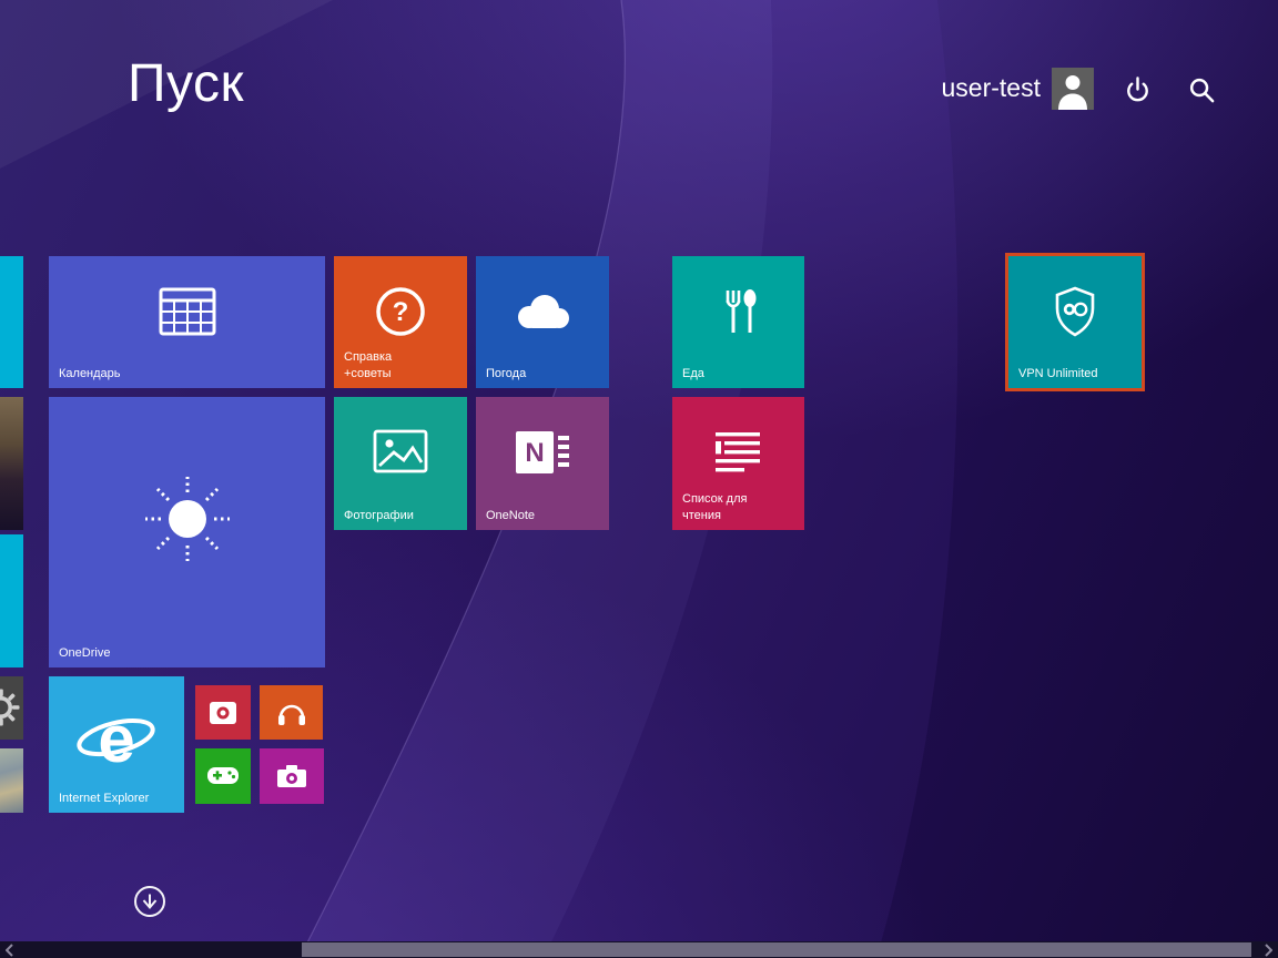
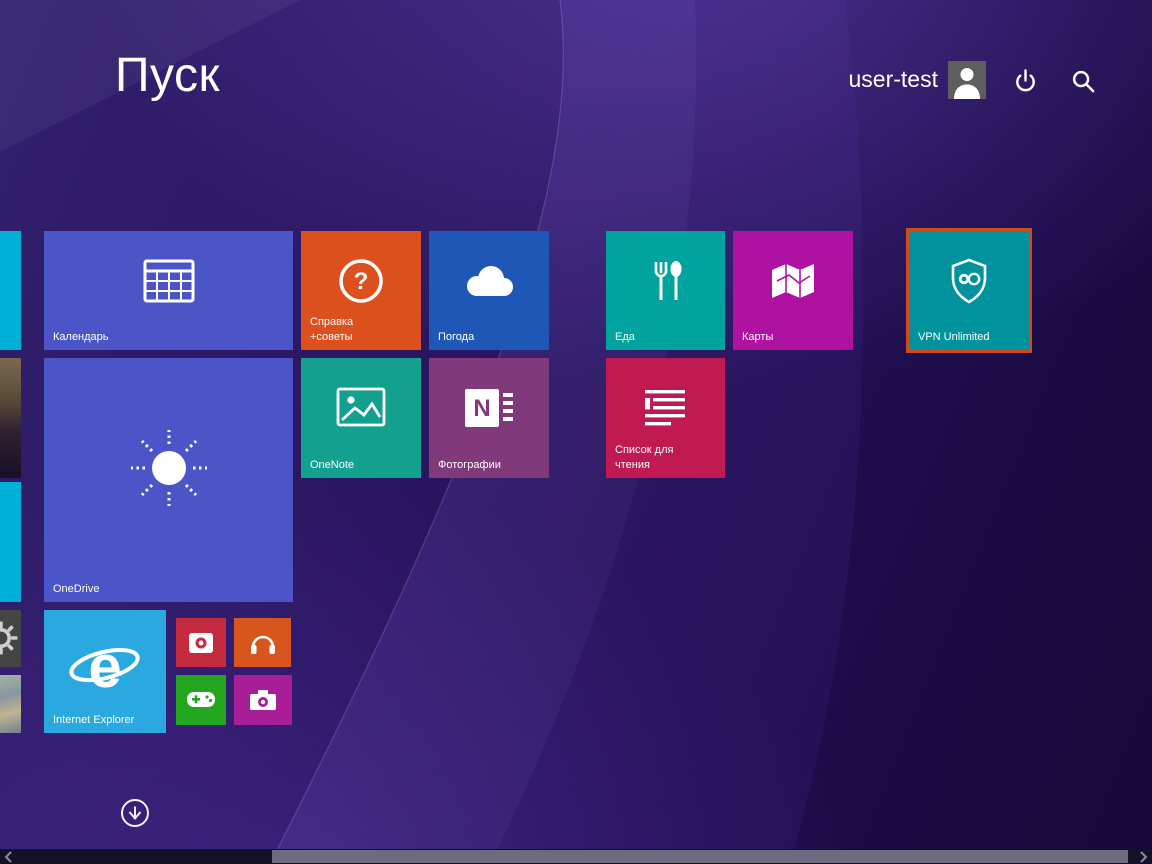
  Пуск
  user-test
  Календарь
  ?
  Справка
  +советы
  Погода
  Еда
+ Карты
  VPN Unlimited
  OneDrive
- Фотографии
+ OneNote
  N
- OneNote
+ Фотографии
  Список для
  чтения
  e
  Internet Explorer
